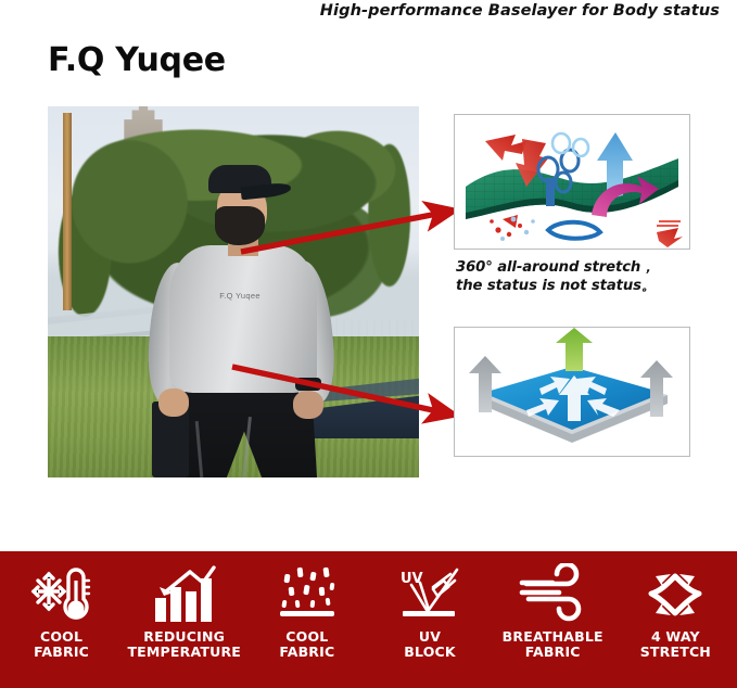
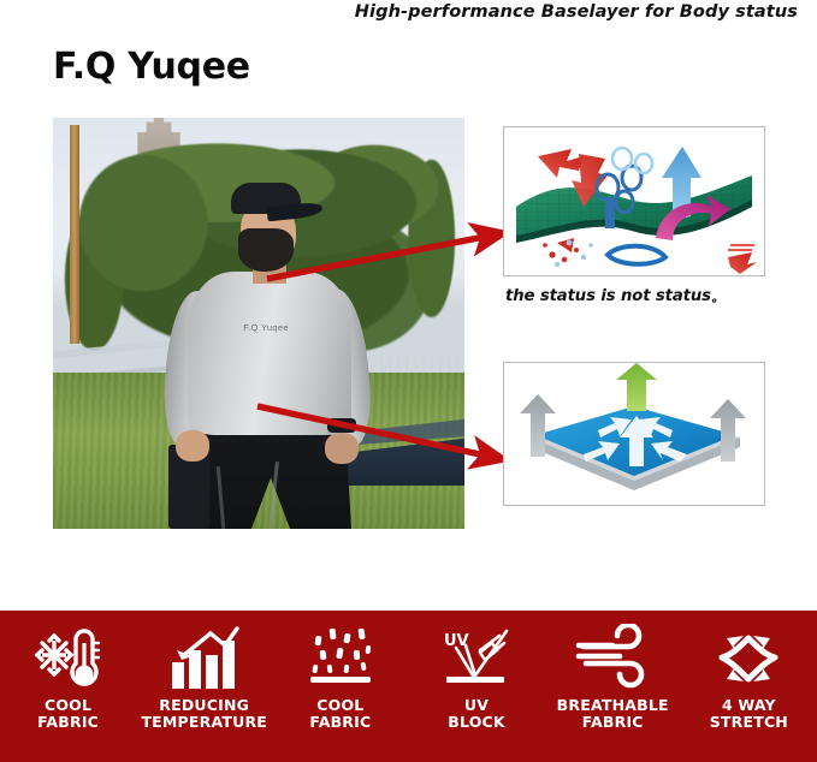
  High-performance Baselayer for Body status
  F.Q Yuqee
  F.Q Yuqee
- 360° all-around stretch，
  the status is not status。
  COOL
  FABRIC
  REDUCING
  TEMPERATURE
  COOL
  FABRIC
  UV
  UV
  BLOCK
  BREATHABLE
  FABRIC
  4 WAY
  STRETCH
